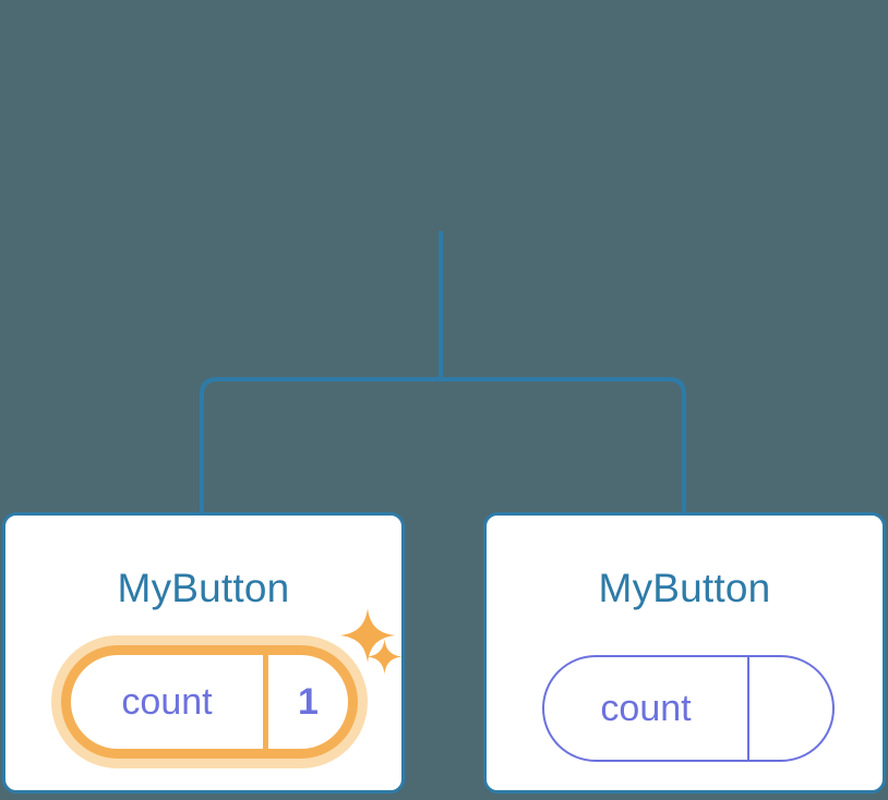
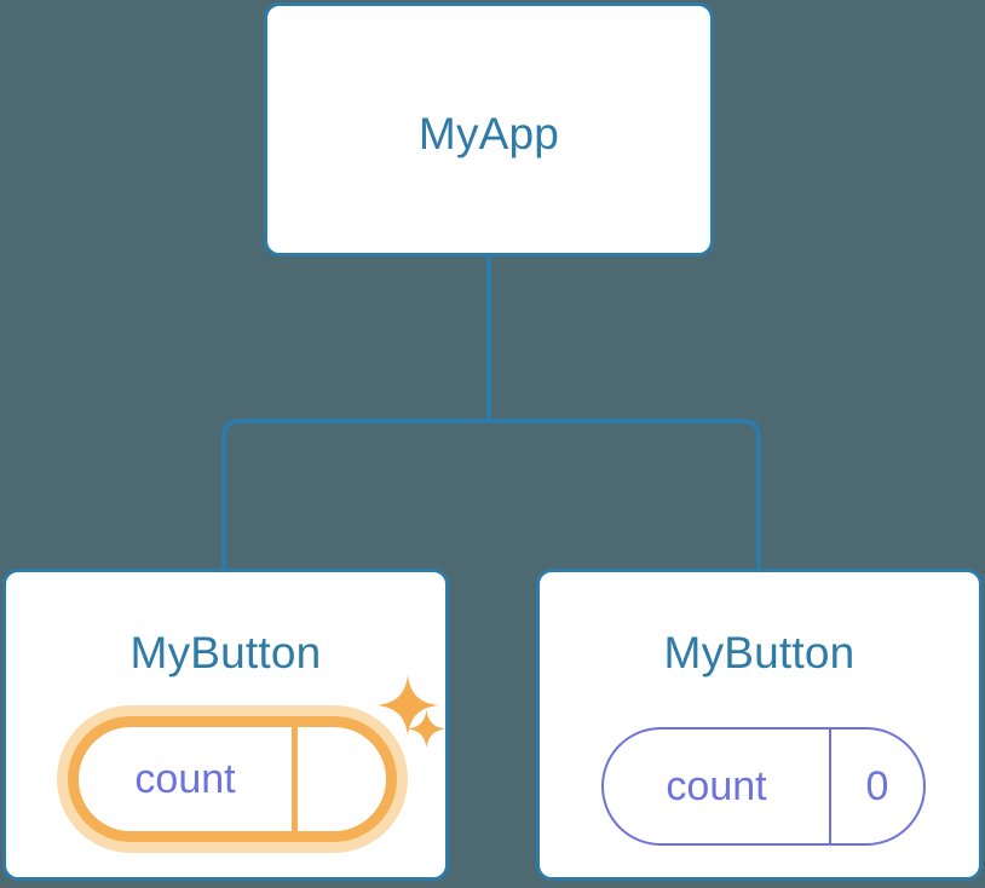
+ MyApp
  MyButton
  count
- 1
  MyButton
  count
+ 0
